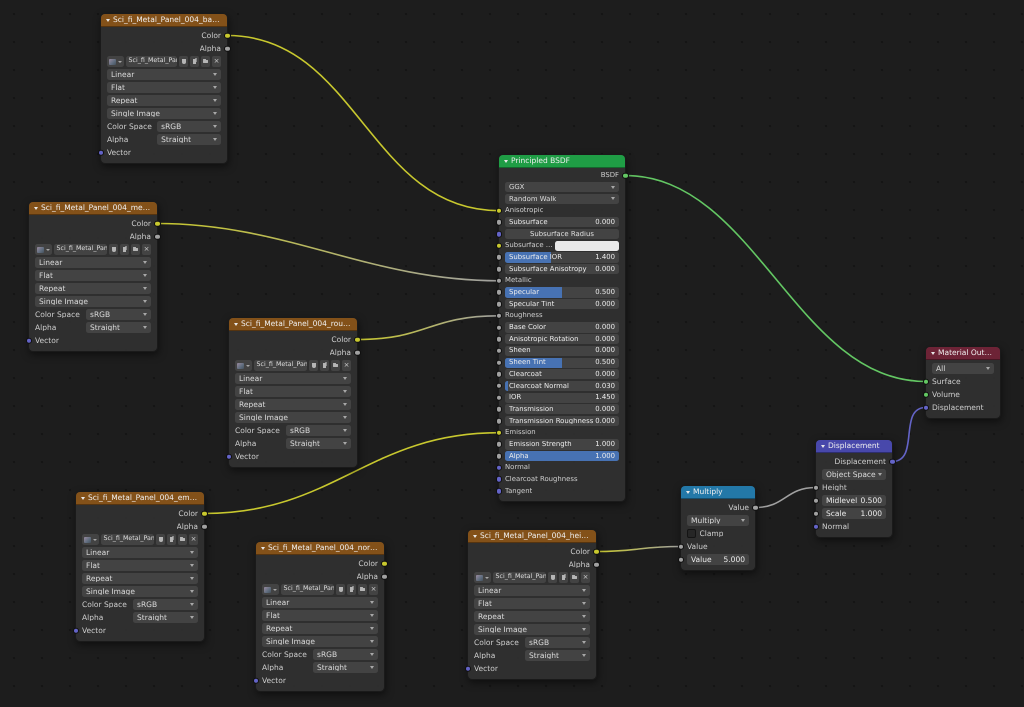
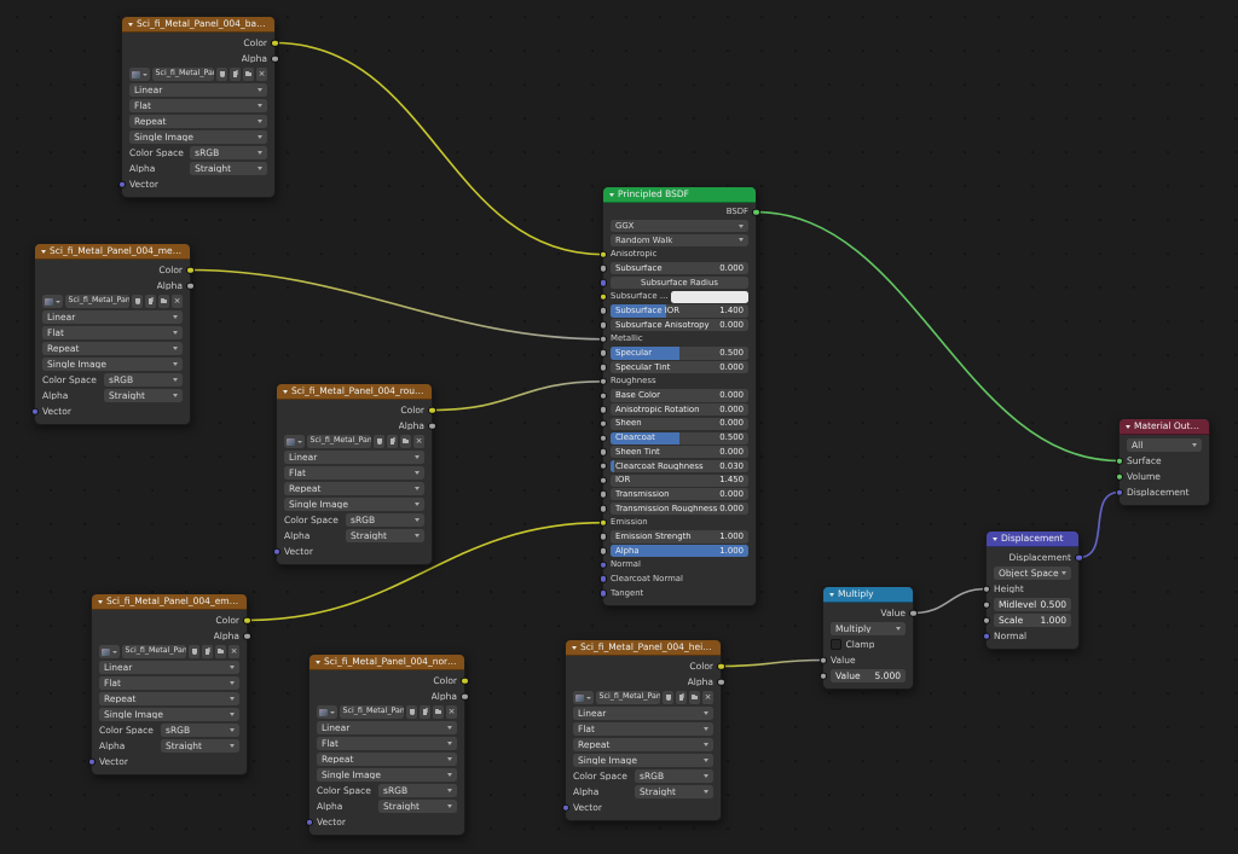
  Sci_fi_Metal_Panel_004_base
  Color
  Alpha
  ×
  Linear
  Flat
  Repeat
  Single Image
  Color Space
  sRGB
  Alpha
  Straight
  Vector
  Sci_fi_Metal_Panel_004_metal
  Color
  Alpha
  ×
  Linear
  Flat
  Repeat
  Single Image
  Color Space
  sRGB
  Alpha
  Straight
  Vector
  Sci_fi_Metal_Panel_004_rough
  Color
  Alpha
  ×
  Linear
  Flat
  Repeat
  Single Image
  Color Space
  sRGB
  Alpha
  Straight
  Vector
  Sci_fi_Metal_Panel_004_emiss
  Color
  Alpha
  ×
  Linear
  Flat
  Repeat
  Single Image
  Color Space
  sRGB
  Alpha
  Straight
  Vector
  Sci_fi_Metal_Panel_004_norm
  Color
  Alpha
  ×
  Linear
  Flat
  Repeat
  Single Image
  Color Space
  sRGB
  Alpha
  Straight
  Vector
  Sci_fi_Metal_Panel_004_heigh
  Color
  Alpha
  ×
  Linear
  Flat
  Repeat
  Single Image
  Color Space
  sRGB
  Alpha
  Straight
  Vector
  Principled BSDF
  BSDF
  GGX
  Random Walk
  Anisotropic
  Subsurface
  0.000
  Subsurface Radius
  Subsurface C..
  Subsurface IOR
  1.400
  Subsurface Anisotropy
  0.000
  Metallic
  Specular
  0.500
  Specular Tint
  0.000
  Roughness
  Base Color
  0.000
  Anisotropic Rotation
  0.000
  Sheen
  0.000
- Sheen Tint
+ Clearcoat
  0.500
- Clearcoat
+ Sheen Tint
  0.000
- Clearcoat Normal
+ Clearcoat Roughness
  0.030
  IOR
  1.450
  Transmission
  0.000
  Transmission Roughness
  0.000
  Emission
  Emission Strength
  1.000
  Alpha
  1.000
  Normal
- Clearcoat Roughness
+ Clearcoat Normal
  Tangent
  Multiply
  Value
  Multiply
  Clamp
  Value
  Value
  5.000
  Displacement
  Displacement
  Object Space
  Height
  Midlevel
  0.500
  Scale
  1.000
  Normal
  Material Outpu
  All
  Surface
  Volume
  Displacement
